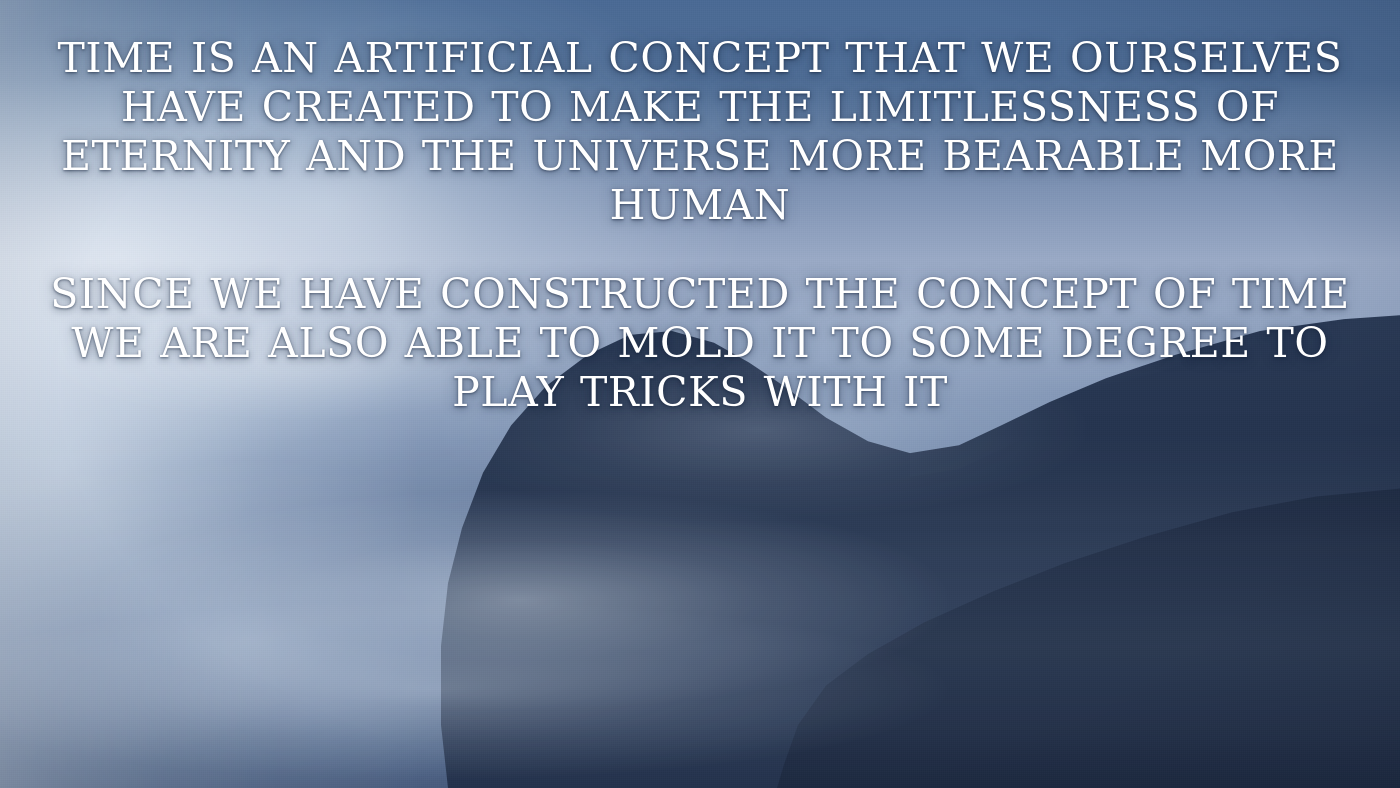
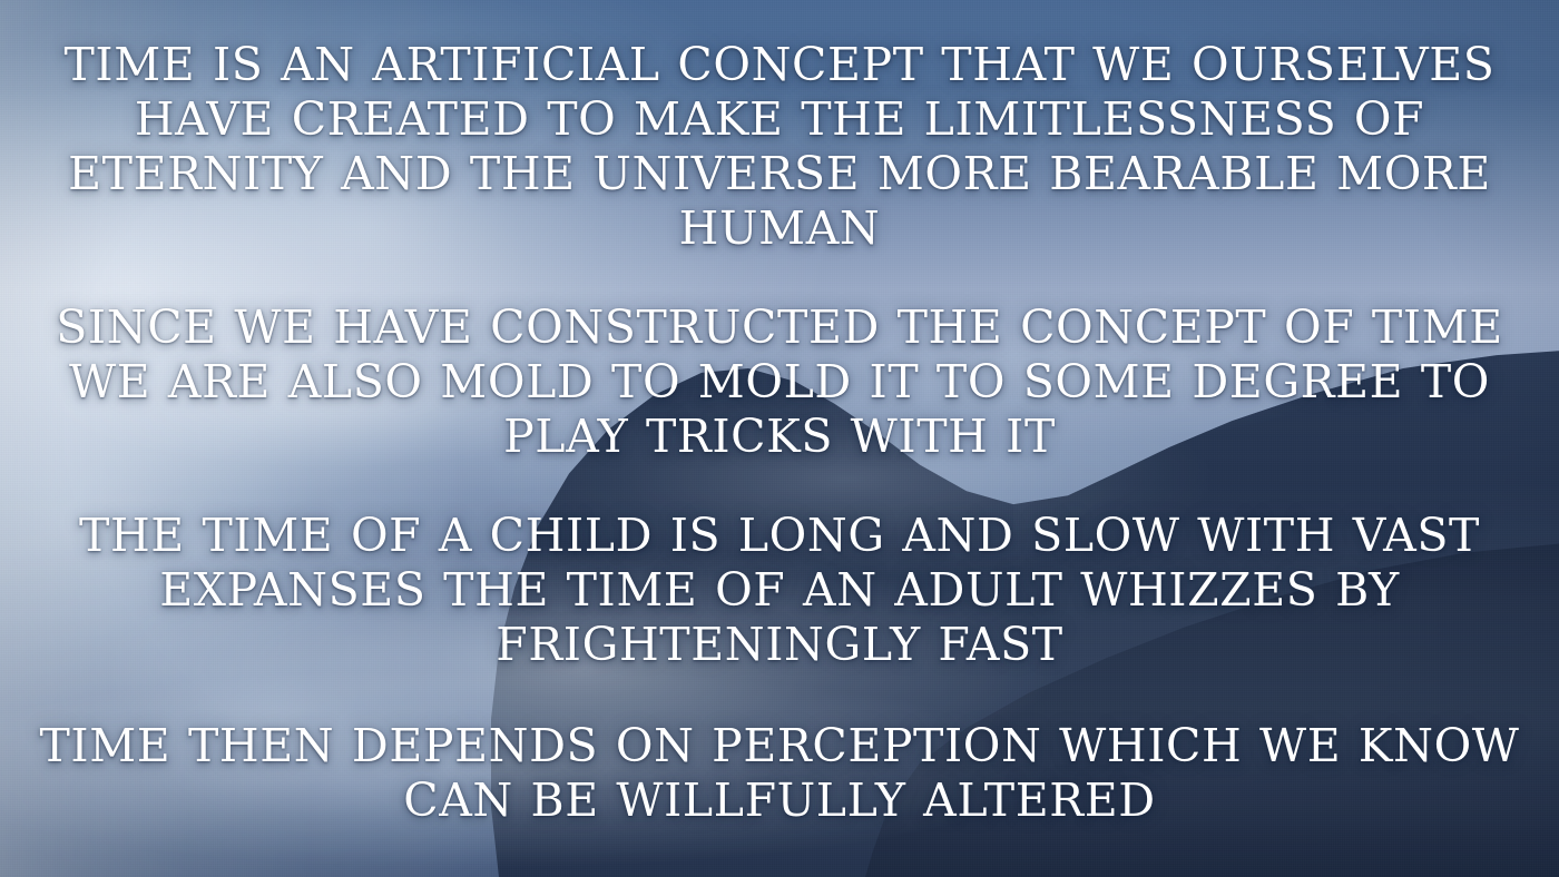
  TIME IS AN ARTIFICIAL CONCEPT THAT WE OURSELVES HAVE CREATED TO MAKE THE LIMITLESSNESS OF ETERNITY AND THE UNIVERSE MORE BEARABLE MORE HUMAN
- SINCE WE HAVE CONSTRUCTED THE CONCEPT OF TIME WE ARE ALSO ABLE TO MOLD IT TO SOME DEGREE TO PLAY TRICKS WITH IT
+ SINCE WE HAVE CONSTRUCTED THE CONCEPT OF TIME WE ARE ALSO MOLD TO MOLD IT TO SOME DEGREE TO PLAY TRICKS WITH IT
+ THE TIME OF A CHILD IS LONG AND SLOW WITH VAST EXPANSES THE TIME OF AN ADULT WHIZZES BY FRIGHTENINGLY FAST
+ TIME THEN DEPENDS ON PERCEPTION WHICH WE KNOW CAN BE WILLFULLY ALTERED
